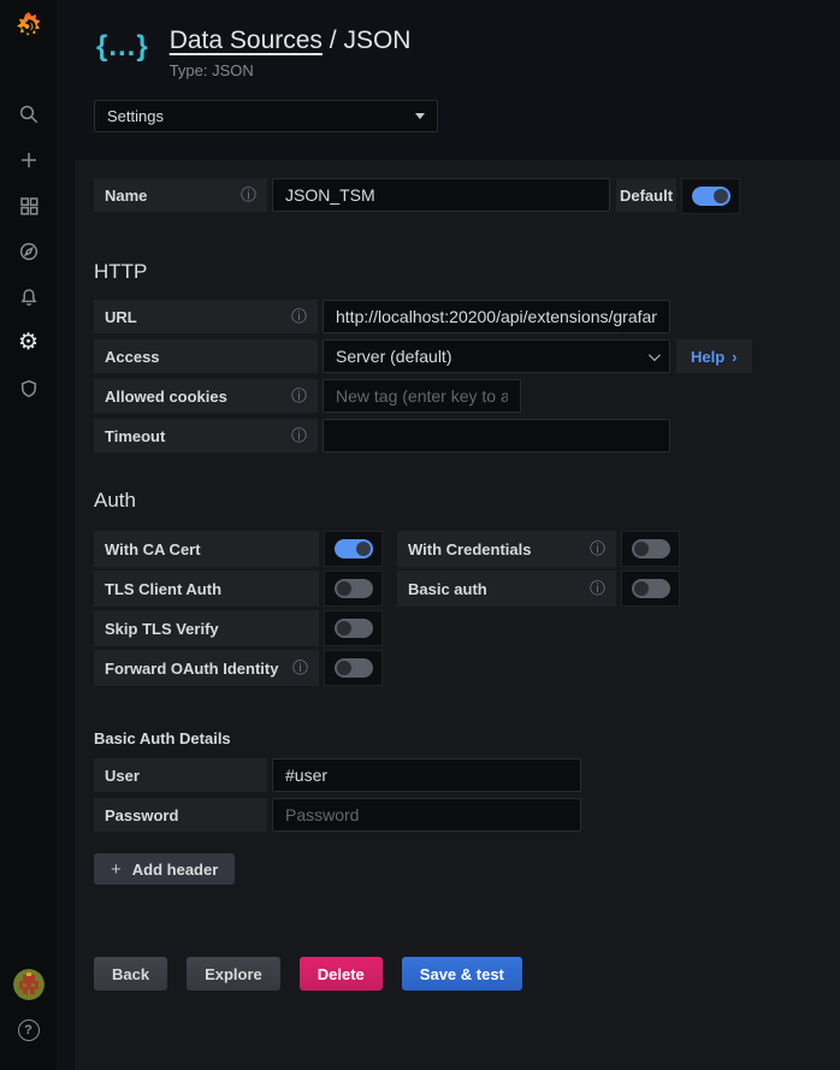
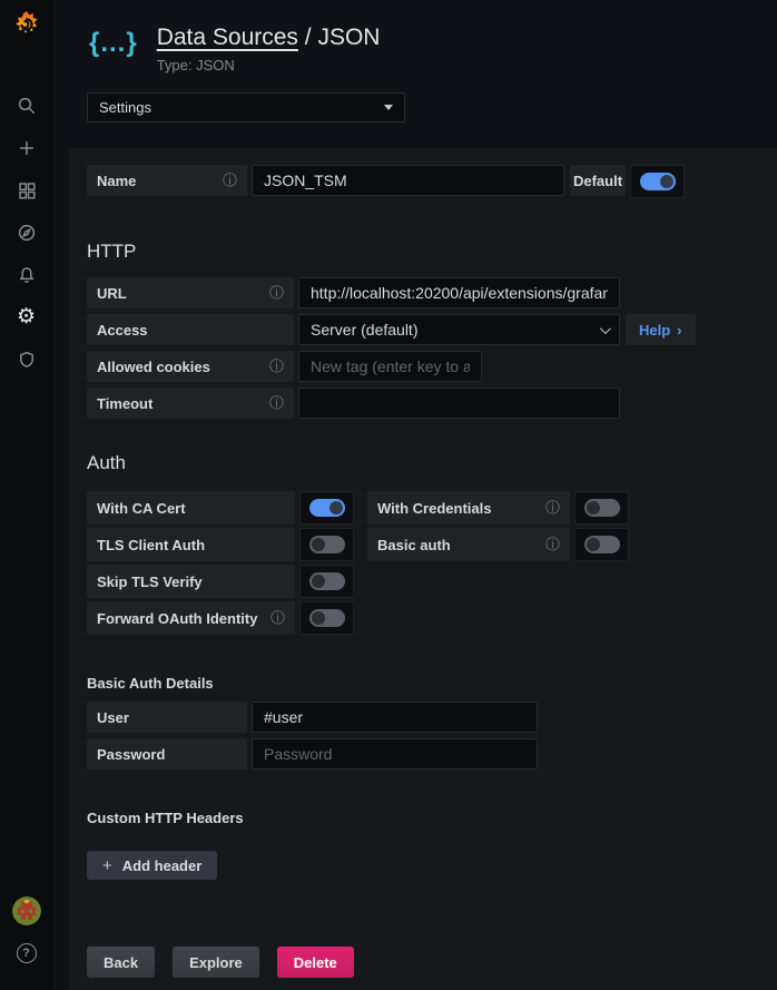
  ⚙
  ?
  {...}
  Data Sources / JSON
  Type: JSON
  Settings
  Name
  ⓘ
  JSON_TSM
  Default
  HTTP
  URL
  ⓘ
  http://localhost:20200/api/extensions/grafan
  Access
  Server (default)
  Help
  ›
  Allowed cookies
  ⓘ
  New tag (enter key to a
  Timeout
  ⓘ
  Auth
  With CA Cert
  With Credentials
  ⓘ
  TLS Client Auth
  Basic auth
  ⓘ
  Skip TLS Verify
  Forward OAuth Identity
  ⓘ
  Basic Auth Details
  User
  #user
  Password
  Password
+ Custom HTTP Headers
  +
  Add header
  Back
  Explore
  Delete
- Save & test
